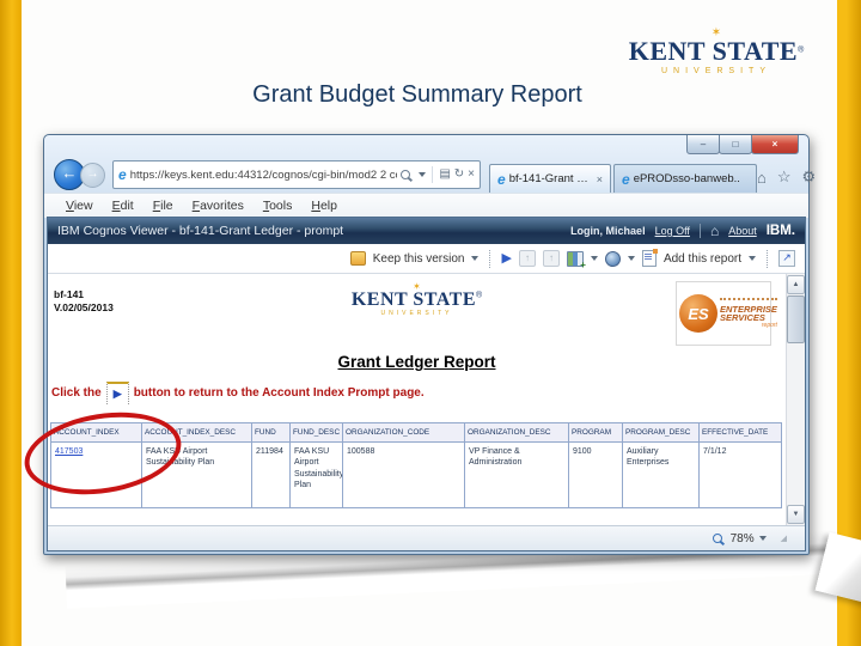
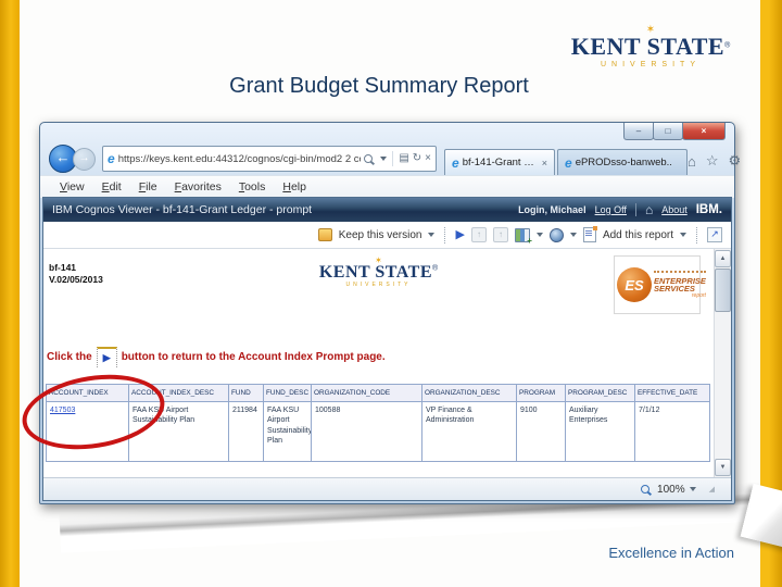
  Grant Budget Summary Report
  ✶
  KENT STATE
  –
  □
  ×
  ←
  →
  e
  https://keys.kent.edu:44312/cognos/cgi-bin/mod2 2 c
  ▤
  ↻
  ×
  e
  bf-141-Grant Le.
  ×
  e
  ePRODsso-banweb..
  ⌂
  ☆
  ⚙
  View
  Edit
  File
  Favorites
  Tools
  Help
  IBM Cognos Viewer - bf-141-Grant Ledger - prompt
  Login, Michael
  Log Off
  ⌂
  About
  IBM.
  Keep this version
  ▶
  ↑
  ↑
  Add this report
  ↗
  bf-141
  V.02/05/2013
  ✶
  KENT STATE
  ES
  ENTERPRISE
  SERVICES
- Grant Ledger Report
  Click the
  ▶
  button to return to the Account Index Prompt page.
- 78%
+ 100%
+ Excellence in Action
